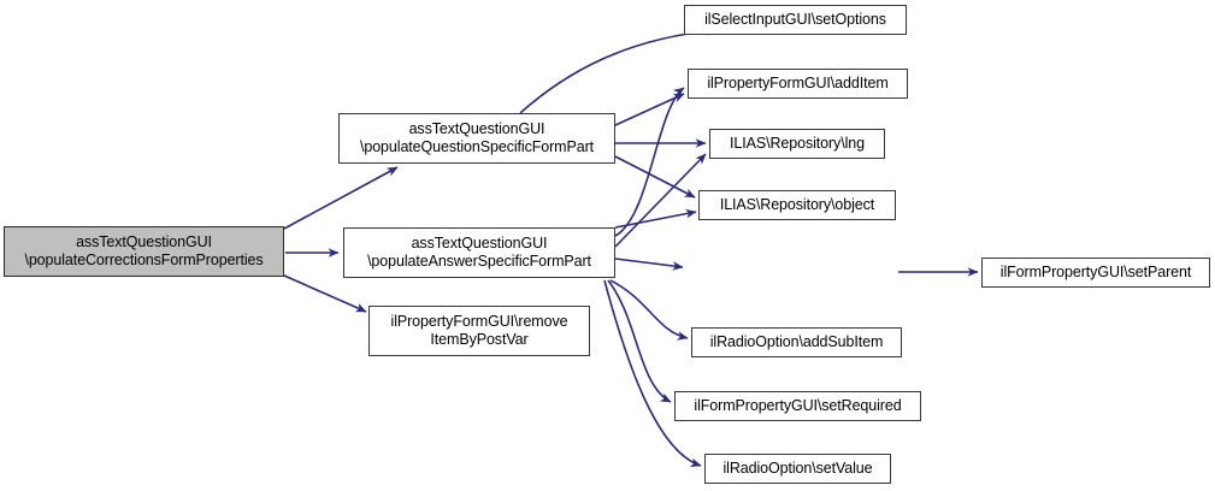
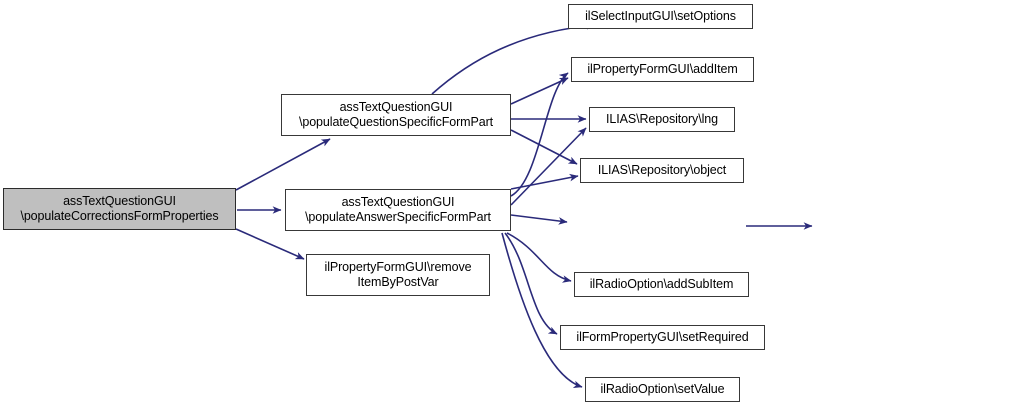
  assTextQuestionGUI
  \populateCorrectionsFormProperties
  assTextQuestionGUI
  \populateQuestionSpecificFormPart
  assTextQuestionGUI
  \populateAnswerSpecificFormPart
  ilPropertyFormGUI\remove
  ItemByPostVar
  ilSelectInputGUI\setOptions
  ilPropertyFormGUI\addItem
  ILIAS\Repository\lng
  ILIAS\Repository\object
  ilRadioOption\addSubItem
  ilFormPropertyGUI\setRequired
  ilRadioOption\setValue
- ilFormPropertyGUI\setParent
